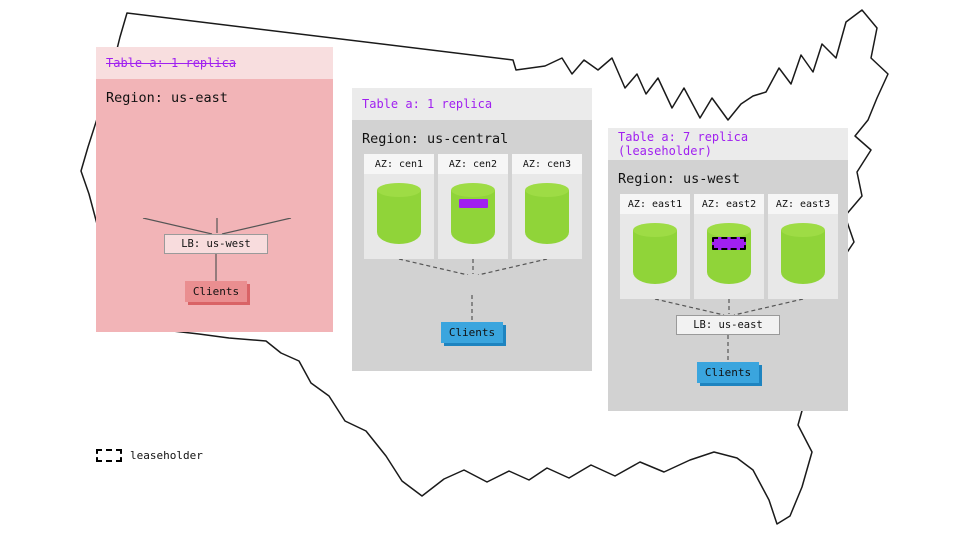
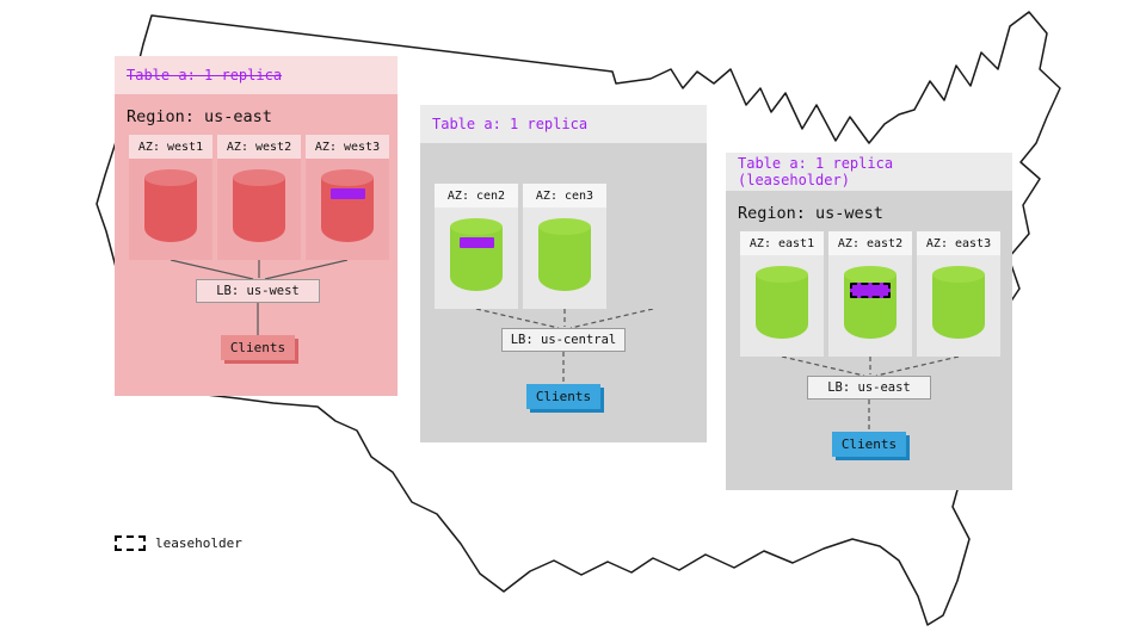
  Table a: 1 replica
  Region: us-east
+ AZ: west1
+ AZ: west2
+ AZ: west3
  LB: us-west
  Clients
  Table a: 1 replica
- Region: us-central
- AZ: cen1
  AZ: cen2
  AZ: cen3
+ LB: us-central
  Clients
- Table a: 7 replica (leaseholder)
+ Table a: 1 replica (leaseholder)
  Region: us-west
  AZ: east1
  AZ: east2
  AZ: east3
  LB: us-east
  Clients
  leaseholder
